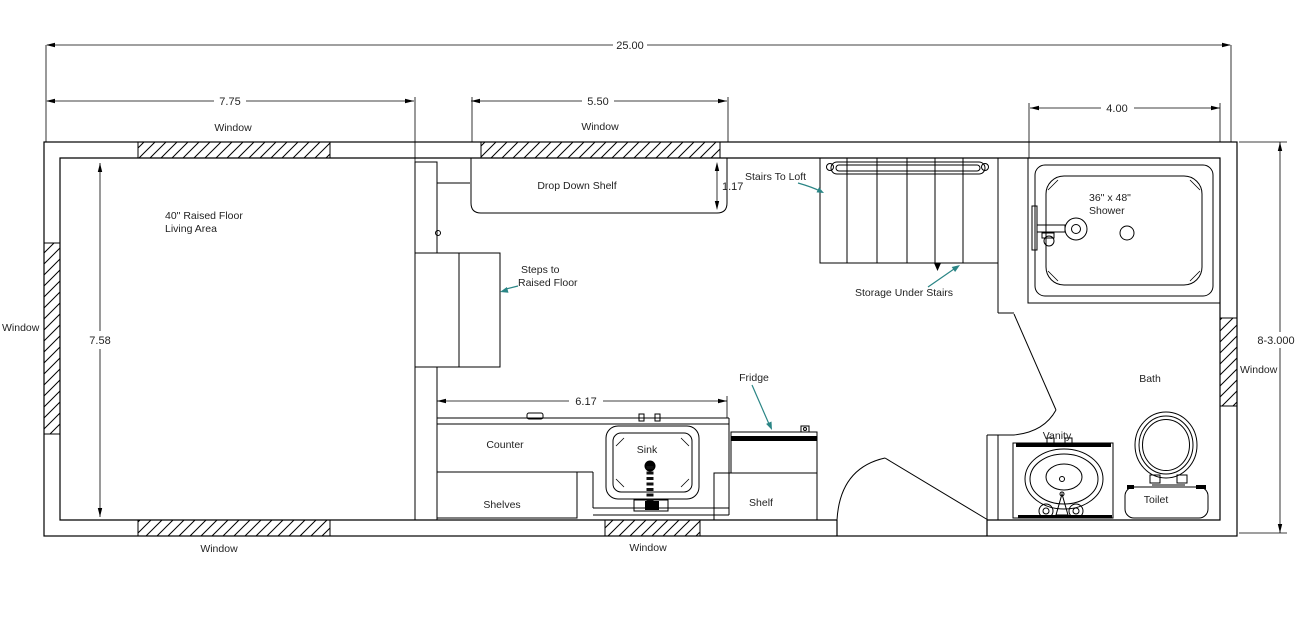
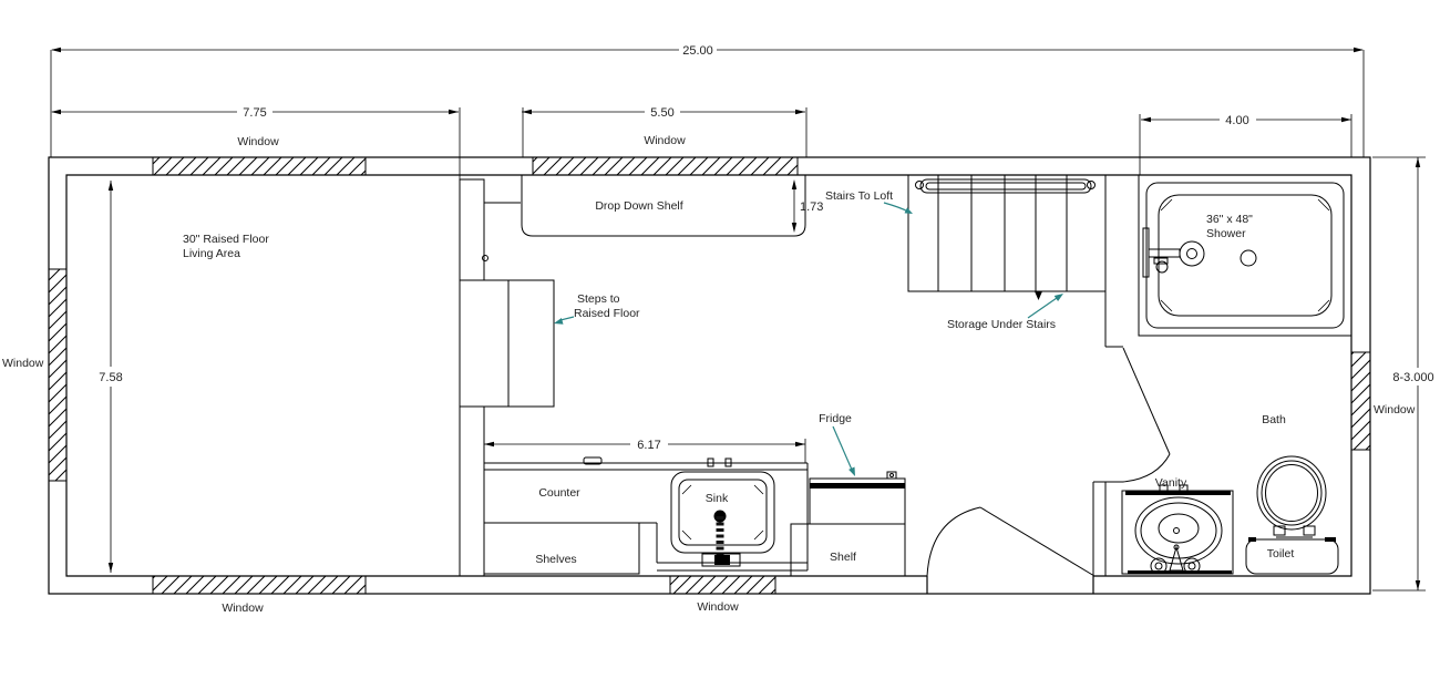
  Drop Down Shelf
- 1.17
+ 1.73
  Counter
  Shelves
  Sink
  Shelf
  36" x 48"
  Shower
  Bath
  Vanity
  Toilet
  25.00
  7.75
  Window
  5.50
  Window
  4.00
  6.17
  7.58
  8-3.000
- 40" Raised Floor
+ 30" Raised Floor
  Living Area
  Window
  Window
  Window
  Window
  Stairs To Loft
  Storage Under Stairs
  Steps to
  Raised Floor
  Fridge
